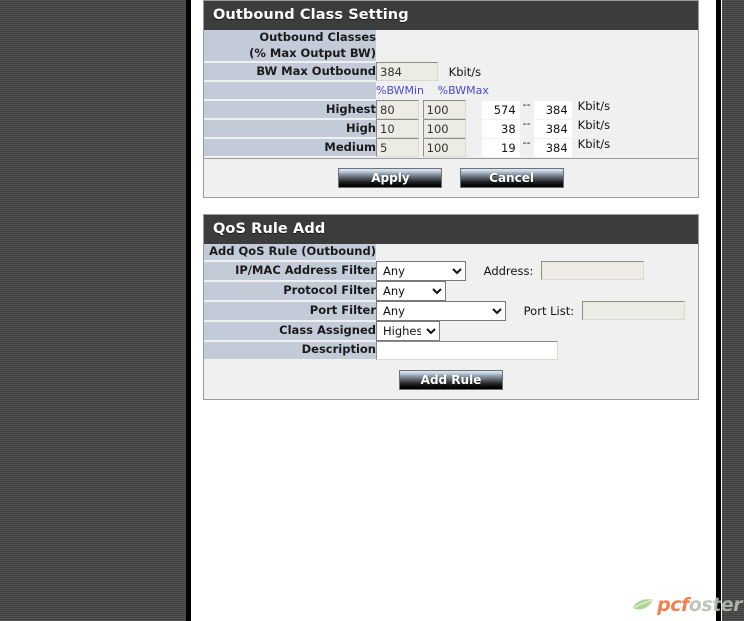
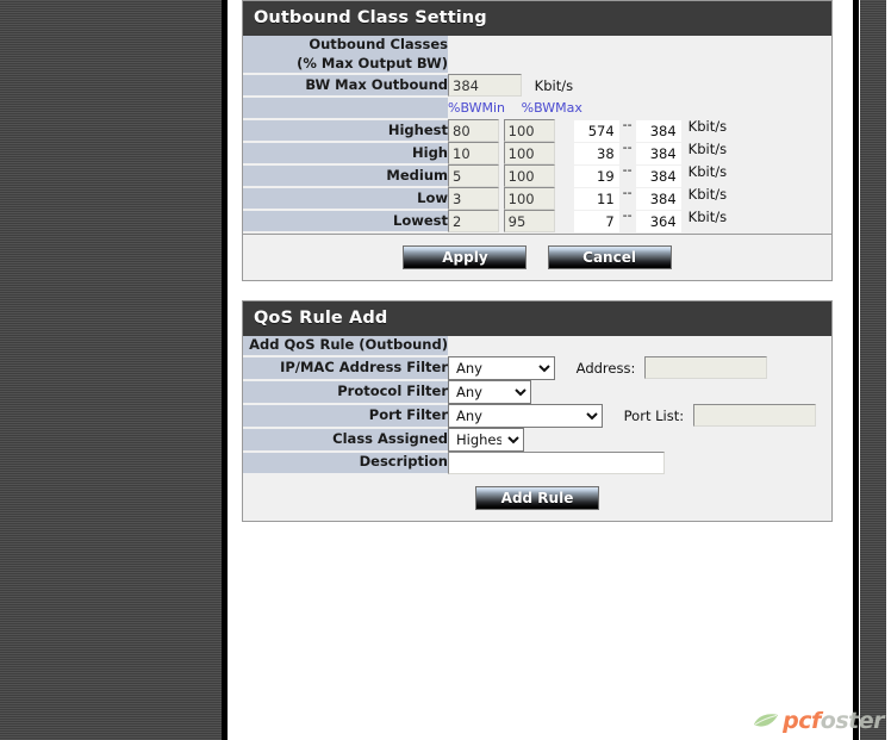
  Outbound Class Setting
  Outbound Classes (% Max Output BW)
  BW Max Outbound	384 Kbit/s
  	%BWMin %BWMax
  Highest	80 100 574 -- 384 Kbit/s
  High	10 100 38 -- 384 Kbit/s
  Medium	5 100 19 -- 384 Kbit/s
+ Low	3 100 11 -- 384 Kbit/s
+ Lowest	2 95 7 -- 364 Kbit/s
  Apply Cancel
  QoS Rule Add
  Add QoS Rule (Outbound)
  IP/MAC Address Filter	Any Address:
  Protocol Filter	Any
  Port Filter	Any Port List:
  Class Assigned	Highes
  Description
  Add Rule
  pcfoster
